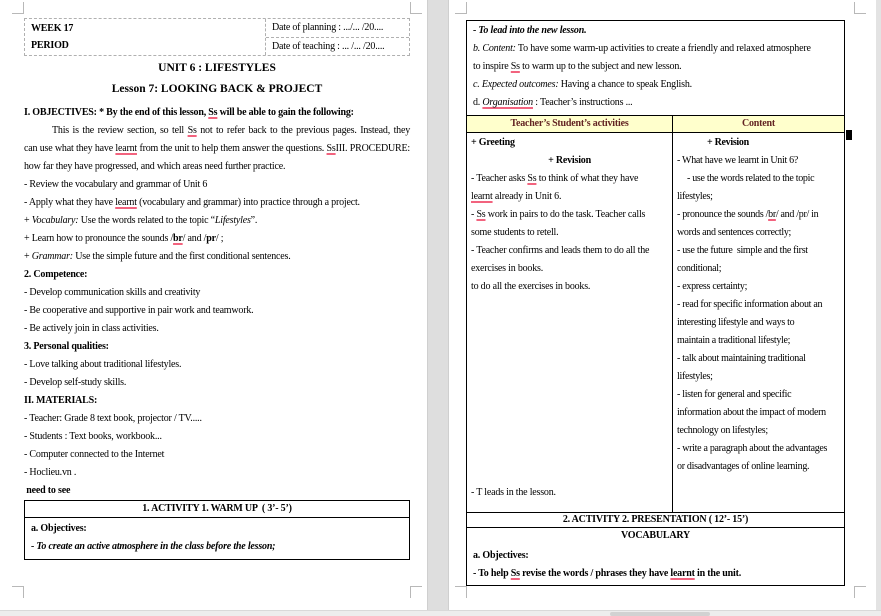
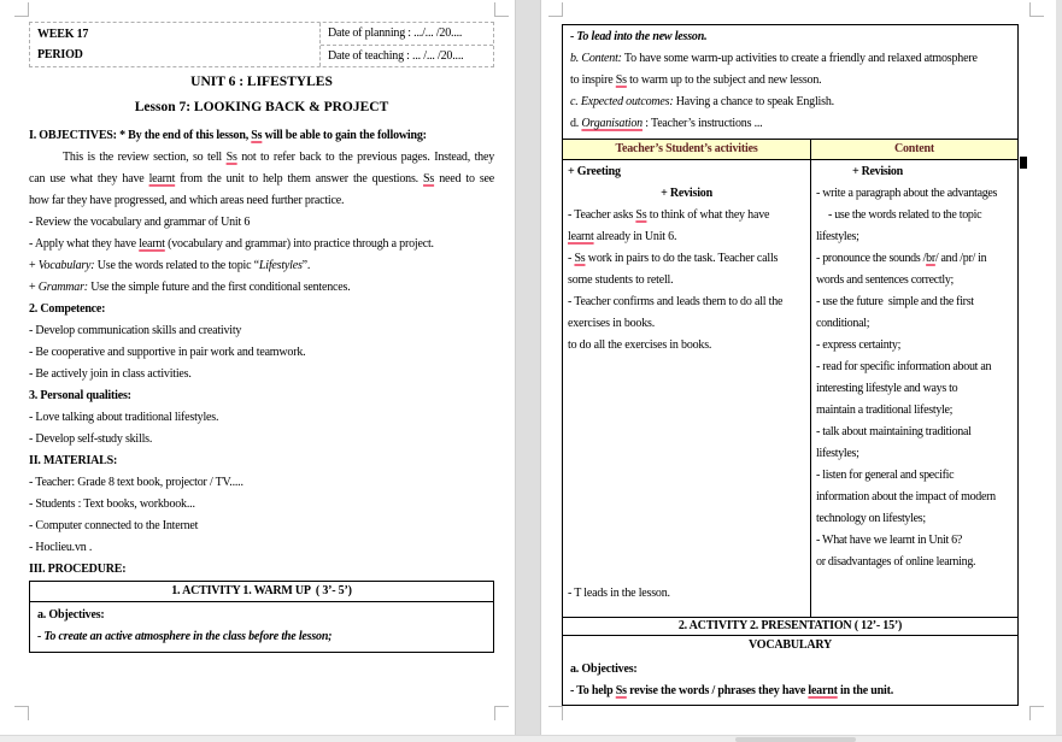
  WEEK 17
  PERIOD
  Date of planning : .../... /20....
  Date of teaching : ... /... /20....
  UNIT 6 : LIFESTYLES
  Lesson 7: LOOKING BACK & PROJECT
  I. OBJECTIVES: * By the end of this lesson, Ss will be able to gain the following:
  This is the review section, so tell Ss not to refer back to the previous pages. Instead, they
- can use what they have learnt from the unit to help them answer the questions. SsIII. PROCEDURE:
+ can use what they have learnt from the unit to help them answer the questions. Ss need to see
  how far they have progressed, and which areas need further practice.
  - Review the vocabulary and grammar of Unit 6
  - Apply what they have learnt (vocabulary and grammar) into practice through a project.
  + Vocabulary: Use the words related to the topic “Lifestyles”.
- + Learn how to pronounce the sounds /br/ and /pr/ ;
  + Grammar: Use the simple future and the first conditional sentences.
  2. Competence:
  - Develop communication skills and creativity
  - Be cooperative and supportive in pair work and teamwork.
  - Be actively join in class activities.
  3. Personal qualities:
  - Love talking about traditional lifestyles.
  - Develop self-study skills.
  II. MATERIALS:
  - Teacher: Grade 8 text book, projector / TV.....
  - Students : Text books, workbook...
  - Computer connected to the Internet
  - Hoclieu.vn .
- need to see
+ III. PROCEDURE:
  1. ACTIVITY 1. WARM UP ( 3’- 5’)
  a. Objectives:
  - To create an active atmosphere in the class before the lesson;
  - To lead into the new lesson.
  b. Content: To have some warm-up activities to create a friendly and relaxed atmosphere
  to inspire Ss to warm up to the subject and new lesson.
  c. Expected outcomes: Having a chance to speak English.
  d. Organisation : Teacher’s instructions ...
  Teacher’s Student’s activities
  Content
  + Greeting
  + Revision
  - Teacher asks Ss to think of what they have
  learnt already in Unit 6.
  - Ss work in pairs to do the task. Teacher calls
  some students to retell.
  - Teacher confirms and leads them to do all the
  exercises in books.
  to do all the exercises in books.
  - T leads in the lesson.
  + Revision
- - What have we learnt in Unit 6?
+ - write a paragraph about the advantages
  - use the words related to the topic
  lifestyles;
  - pronounce the sounds /br/ and /pr/ in
  words and sentences correctly;
  - use the future simple and the first
  conditional;
  - express certainty;
  - read for specific information about an
  interesting lifestyle and ways to
  maintain a traditional lifestyle;
  - talk about maintaining traditional
  lifestyles;
  - listen for general and specific
  information about the impact of modern
  technology on lifestyles;
- - write a paragraph about the advantages
+ - What have we learnt in Unit 6?
  or disadvantages of online learning.
  2. ACTIVITY 2. PRESENTATION ( 12’- 15’)
  VOCABULARY
  a. Objectives:
  - To help Ss revise the words / phrases they have learnt in the unit.
